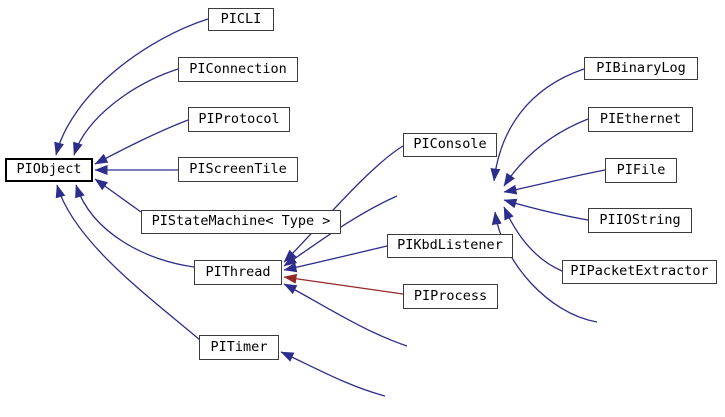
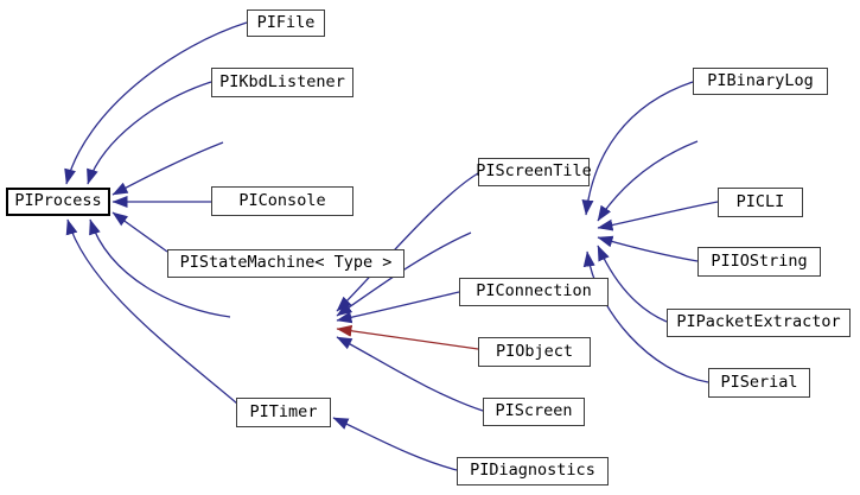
- PIObject
+ PIProcess
- PICLI
+ PIFile
- PIConnection
+ PIKbdListener
- PIProtocol
- PIScreenTile
+ PIConsole
  PIStateMachine< Type >
- PIThread
  PITimer
- PIConsole
+ PIScreenTile
- PIKbdListener
+ PIConnection
- PIProcess
+ PIObject
+ PIScreen
+ PIDiagnostics
  PIBinaryLog
- PIEthernet
- PIFile
+ PICLI
  PIIOString
  PIPacketExtractor
+ PISerial
